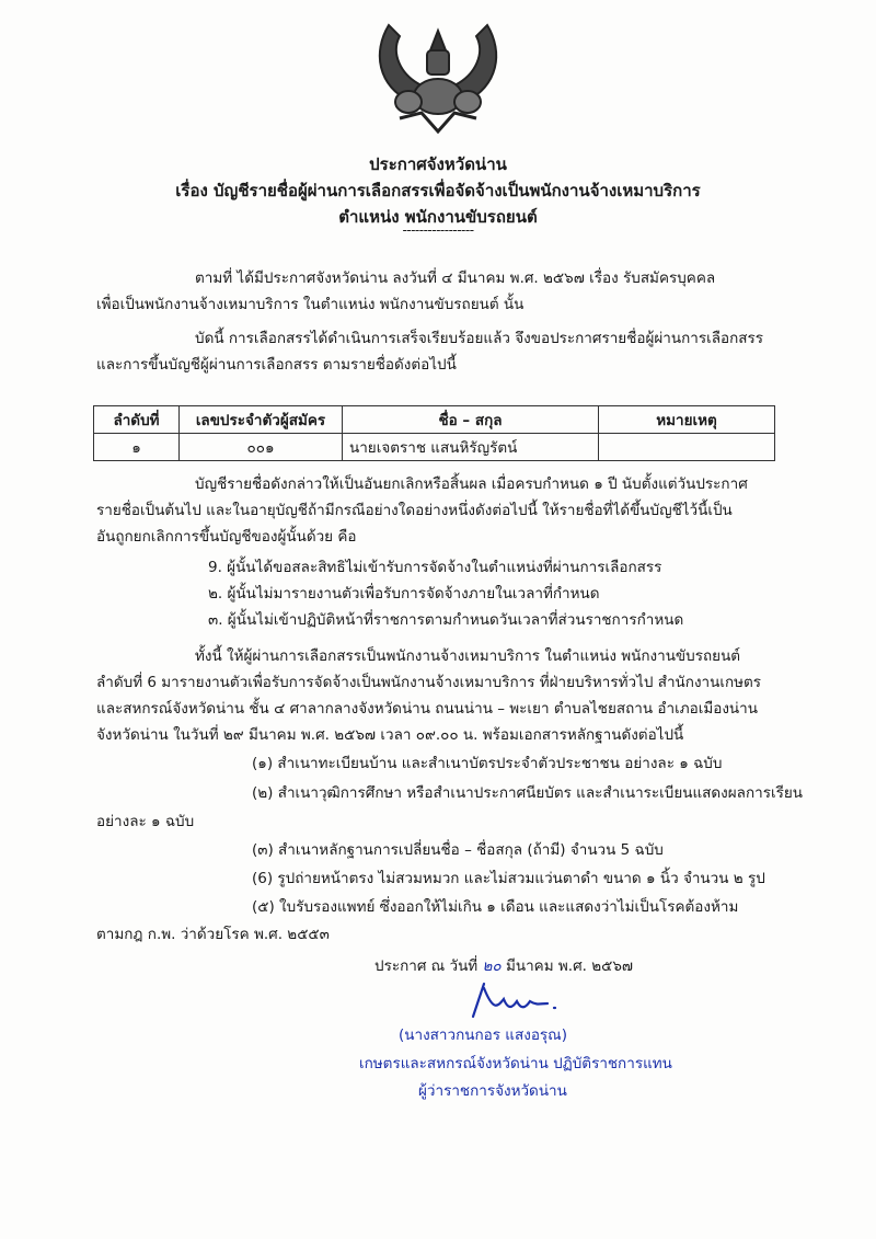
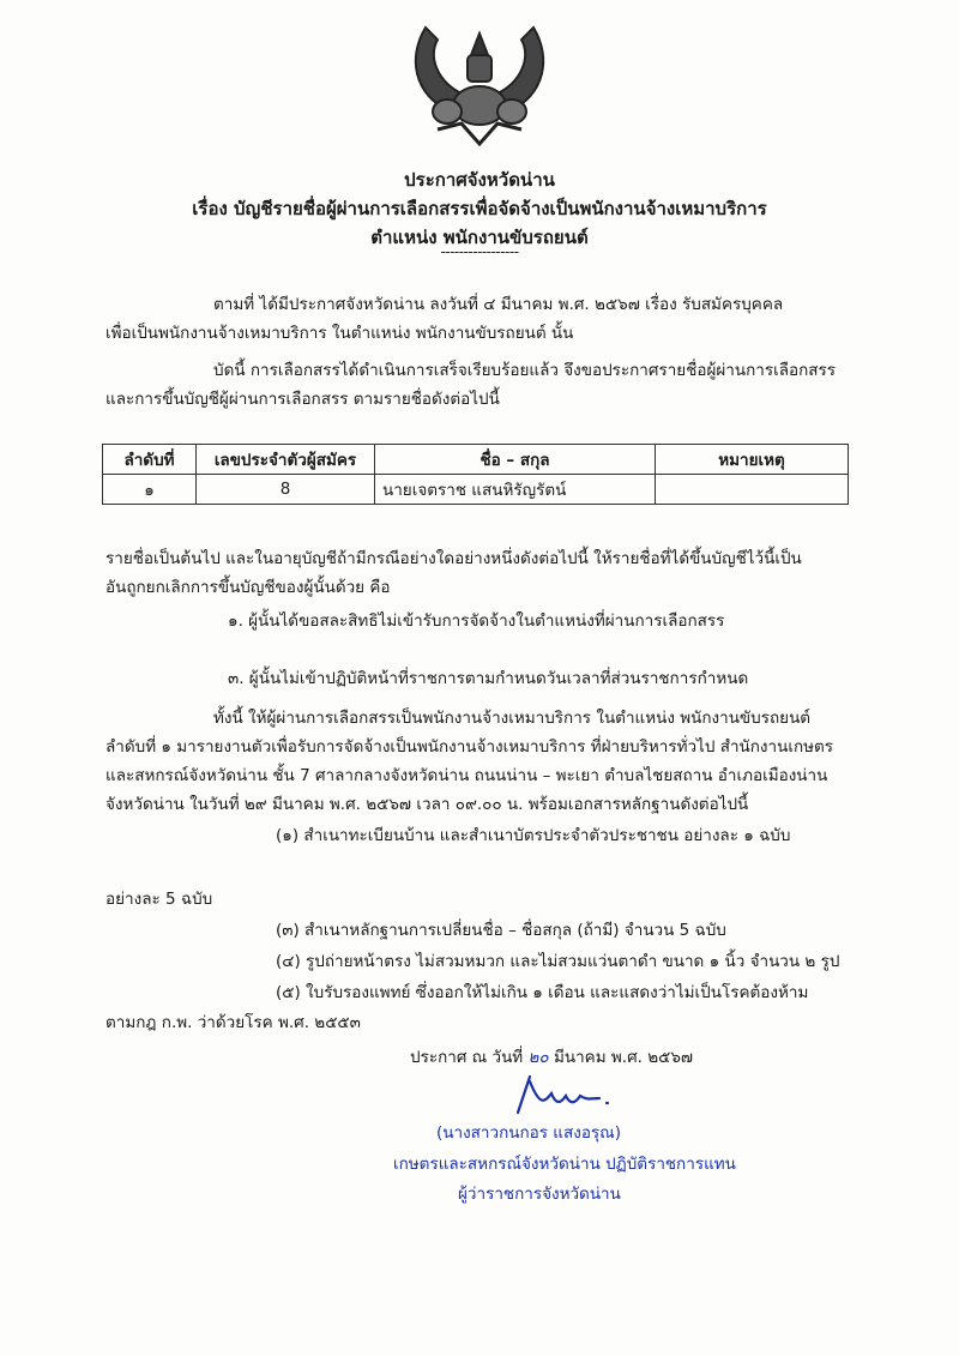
  ประกาศจังหวัดน่าน
  เรื่อง บัญชีรายชื่อผู้ผ่านการเลือกสรรเพื่อจัดจ้างเป็นพนักงานจ้างเหมาบริการ
  ตำแหน่ง พนักงานขับรถยนต์
  -----------------
  ตามที่ ได้มีประกาศจังหวัดน่าน ลงวันที่ ๔ มีนาคม พ.ศ. ๒๕๖๗ เรื่อง รับสมัครบุคคล
  เพื่อเป็นพนักงานจ้างเหมาบริการ ในตำแหน่ง พนักงานขับรถยนต์ นั้น
  บัดนี้ การเลือกสรรได้ดำเนินการเสร็จเรียบร้อยแล้ว จึงขอประกาศรายชื่อผู้ผ่านการเลือกสรร
  และการขึ้นบัญชีผู้ผ่านการเลือกสรร ตามรายชื่อดังต่อไปนี้
  ลำดับที่	เลขประจำตัวผู้สมัคร	ชื่อ – สกุล	หมายเหตุ
- ๑	๐๐๑	นายเจตราช แสนหิรัญรัตน์
+ ๑	8	นายเจตราช แสนหิรัญรัตน์
- บัญชีรายชื่อดังกล่าวให้เป็นอันยกเลิกหรือสิ้นผล เมื่อครบกำหนด ๑ ปี นับตั้งแต่วันประกาศ
  รายชื่อเป็นต้นไป และในอายุบัญชีถ้ามีกรณีอย่างใดอย่างหนึ่งดังต่อไปนี้ ให้รายชื่อที่ได้ขึ้นบัญชีไว้นี้เป็น
  อันถูกยกเลิกการขึ้นบัญชีของผู้นั้นด้วย คือ
- 9. ผู้นั้นได้ขอสละสิทธิไม่เข้ารับการจัดจ้างในตำแหน่งที่ผ่านการเลือกสรร
+ ๑. ผู้นั้นได้ขอสละสิทธิไม่เข้ารับการจัดจ้างในตำแหน่งที่ผ่านการเลือกสรร
- ๒. ผู้นั้นไม่มารายงานตัวเพื่อรับการจัดจ้างภายในเวลาที่กำหนด
  ๓. ผู้นั้นไม่เข้าปฏิบัติหน้าที่ราชการตามกำหนดวันเวลาที่ส่วนราชการกำหนด
  ทั้งนี้ ให้ผู้ผ่านการเลือกสรรเป็นพนักงานจ้างเหมาบริการ ในตำแหน่ง พนักงานขับรถยนต์
- ลำดับที่ 6 มารายงานตัวเพื่อรับการจัดจ้างเป็นพนักงานจ้างเหมาบริการ ที่ฝ่ายบริหารทั่วไป สำนักงานเกษตร
+ ลำดับที่ ๑ มารายงานตัวเพื่อรับการจัดจ้างเป็นพนักงานจ้างเหมาบริการ ที่ฝ่ายบริหารทั่วไป สำนักงานเกษตร
- และสหกรณ์จังหวัดน่าน ชั้น ๔ ศาลากลางจังหวัดน่าน ถนนน่าน – พะเยา ตำบลไชยสถาน อำเภอเมืองน่าน
+ และสหกรณ์จังหวัดน่าน ชั้น 7 ศาลากลางจังหวัดน่าน ถนนน่าน – พะเยา ตำบลไชยสถาน อำเภอเมืองน่าน
  จังหวัดน่าน ในวันที่ ๒๙ มีนาคม พ.ศ. ๒๕๖๗ เวลา ๐๙.๐๐ น. พร้อมเอกสารหลักฐานดังต่อไปนี้
  (๑) สำเนาทะเบียนบ้าน และสำเนาบัตรประจำตัวประชาชน อย่างละ ๑ ฉบับ
- (๒) สำเนาวุฒิการศึกษา หรือสำเนาประกาศนียบัตร และสำเนาระเบียนแสดงผลการเรียน
- อย่างละ ๑ ฉบับ
+ อย่างละ 5 ฉบับ
  (๓) สำเนาหลักฐานการเปลี่ยนชื่อ – ชื่อสกุล (ถ้ามี) จำนวน 5 ฉบับ
- (6) รูปถ่ายหน้าตรง ไม่สวมหมวก และไม่สวมแว่นตาดำ ขนาด ๑ นิ้ว จำนวน ๒ รูป
+ (๔) รูปถ่ายหน้าตรง ไม่สวมหมวก และไม่สวมแว่นตาดำ ขนาด ๑ นิ้ว จำนวน ๒ รูป
  (๕) ใบรับรองแพทย์ ซึ่งออกให้ไม่เกิน ๑ เดือน และแสดงว่าไม่เป็นโรคต้องห้าม
  ตามกฎ ก.พ. ว่าด้วยโรค พ.ศ. ๒๕๕๓
  ประกาศ ณ วันที่ ๒๐ มีนาคม พ.ศ. ๒๕๖๗
  (นางสาวกนกอร แสงอรุณ)
  เกษตรและสหกรณ์จังหวัดน่าน ปฏิบัติราชการแทน
  ผู้ว่าราชการจังหวัดน่าน
